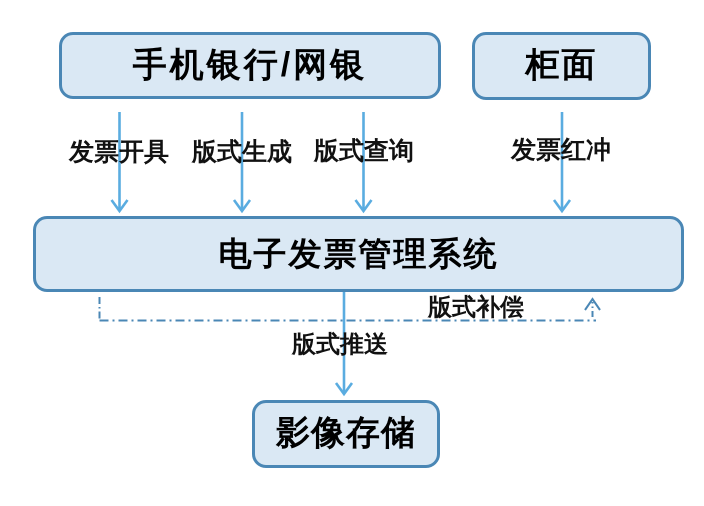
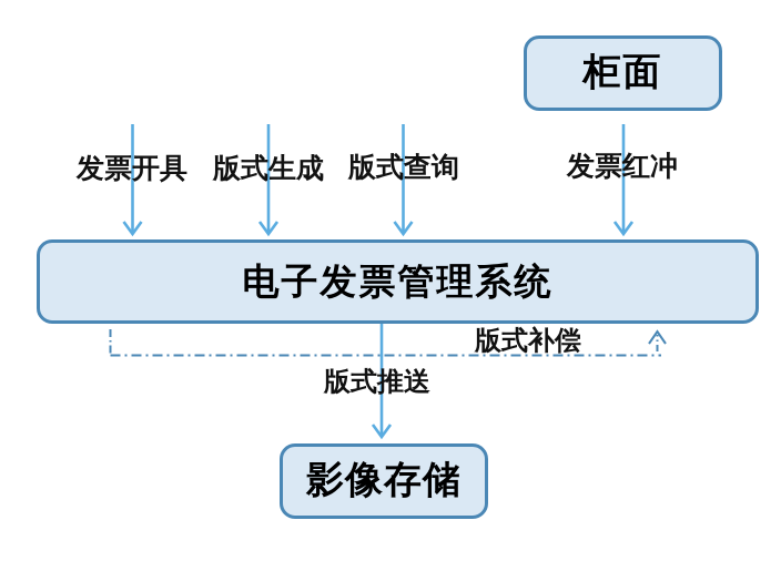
- 手机银行/网银
  柜面
  电子发票管理系统
  影像存储
  发票开具
  版式生成
  版式查询
  发票红冲
  版式推送
  版式补偿
